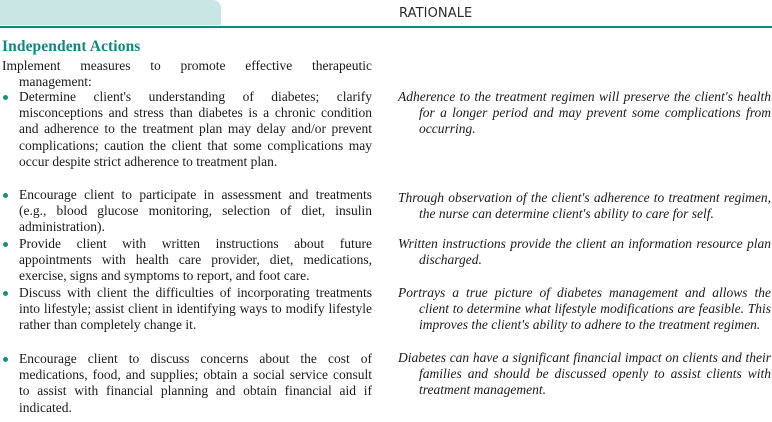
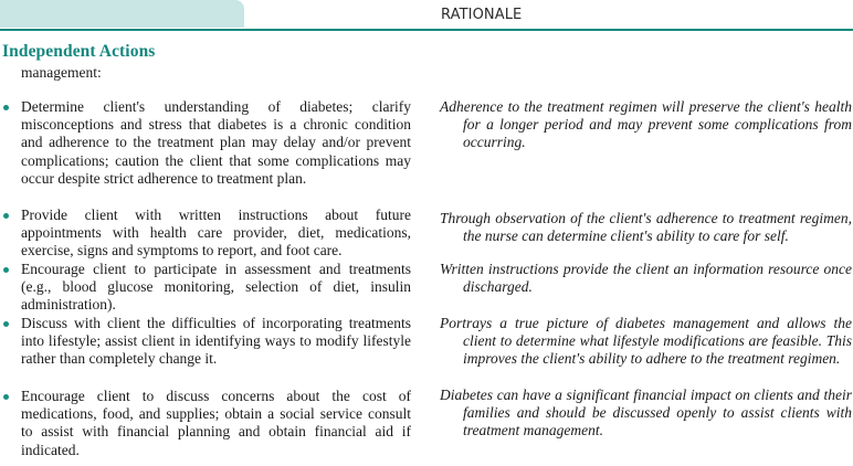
  RATIONALE
  Independent Actions
- Implement measures to promote effective therapeutic
  management:
- Determine client's understanding of diabetes; clarify misconceptions and stress than diabetes is a chronic condition and adherence to the treatment plan may delay and/or prevent complications; caution the client that some complications may occur despite strict adherence to treatment plan.
+ Determine client's understanding of diabetes; clarify misconceptions and stress that diabetes is a chronic condition and adherence to the treatment plan may delay and/or prevent complications; caution the client that some complications may occur despite strict adherence to treatment plan.
  Adherence to the treatment regimen will preserve the client's health for a longer period and may prevent some complications from occurring.
- Encourage client to participate in assessment and treatments (e.g., blood glucose monitoring, selection of diet, insulin administration).
+ Provide client with written instructions about future appointments with health care provider, diet, medications, exercise, signs and symptoms to report, and foot care.
  Through observation of the client's adherence to treatment regimen, the nurse can determine client's ability to care for self.
- Provide client with written instructions about future appointments with health care provider, diet, medications, exercise, signs and symptoms to report, and foot care.
+ Encourage client to participate in assessment and treatments (e.g., blood glucose monitoring, selection of diet, insulin administration).
- Written instructions provide the client an information resource plan discharged.
+ Written instructions provide the client an information resource once discharged.
  Discuss with client the difficulties of incorporating treatments into lifestyle; assist client in identifying ways to modify lifestyle rather than completely change it.
  Portrays a true picture of diabetes management and allows the client to determine what lifestyle modifications are feasible. This improves the client's ability to adhere to the treatment regimen.
  Encourage client to discuss concerns about the cost of medications, food, and supplies; obtain a social service consult to assist with financial planning and obtain financial aid if indicated.
  Diabetes can have a significant financial impact on clients and their families and should be discussed openly to assist clients with treatment management.
